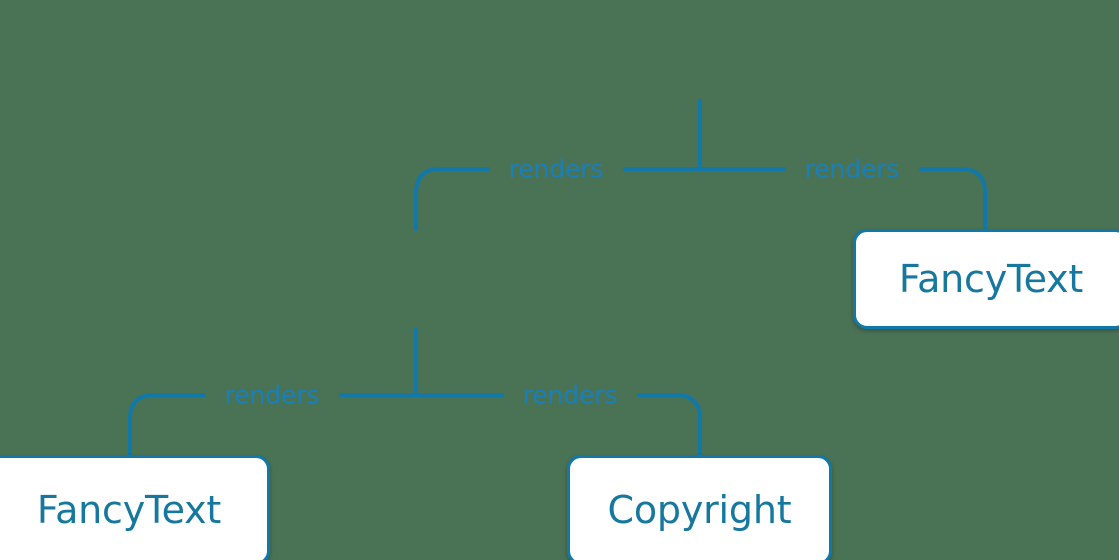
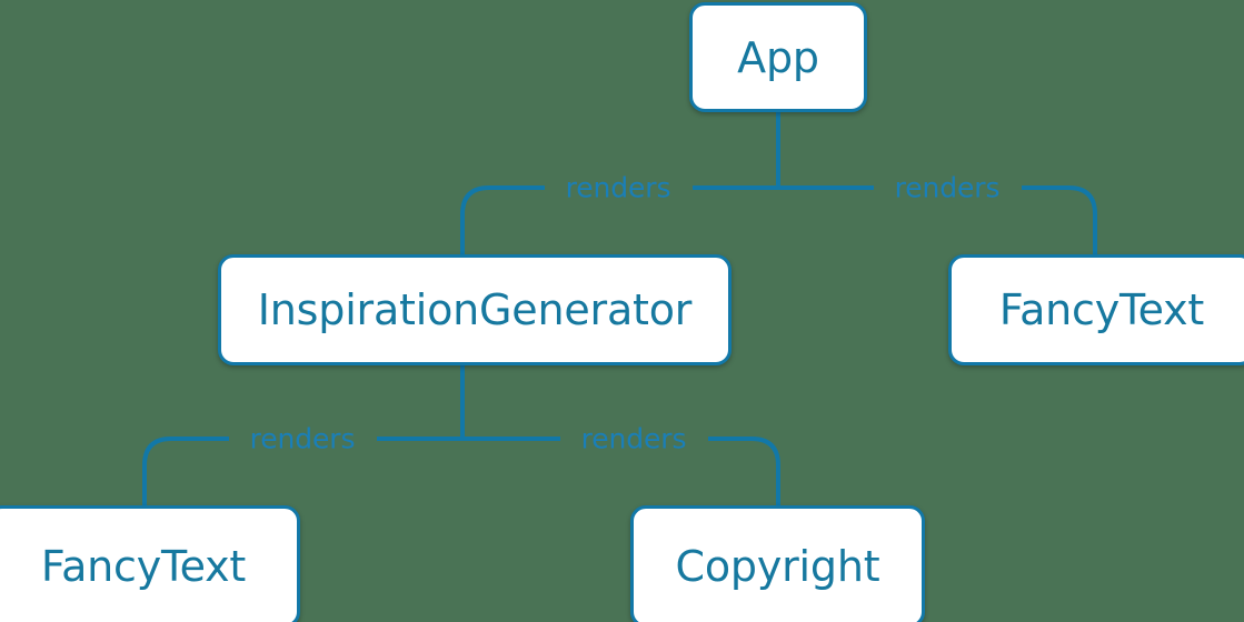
+ App
+ InspirationGenerator
  FancyText
  FancyText
  Copyright
  renders
  renders
  renders
  renders
